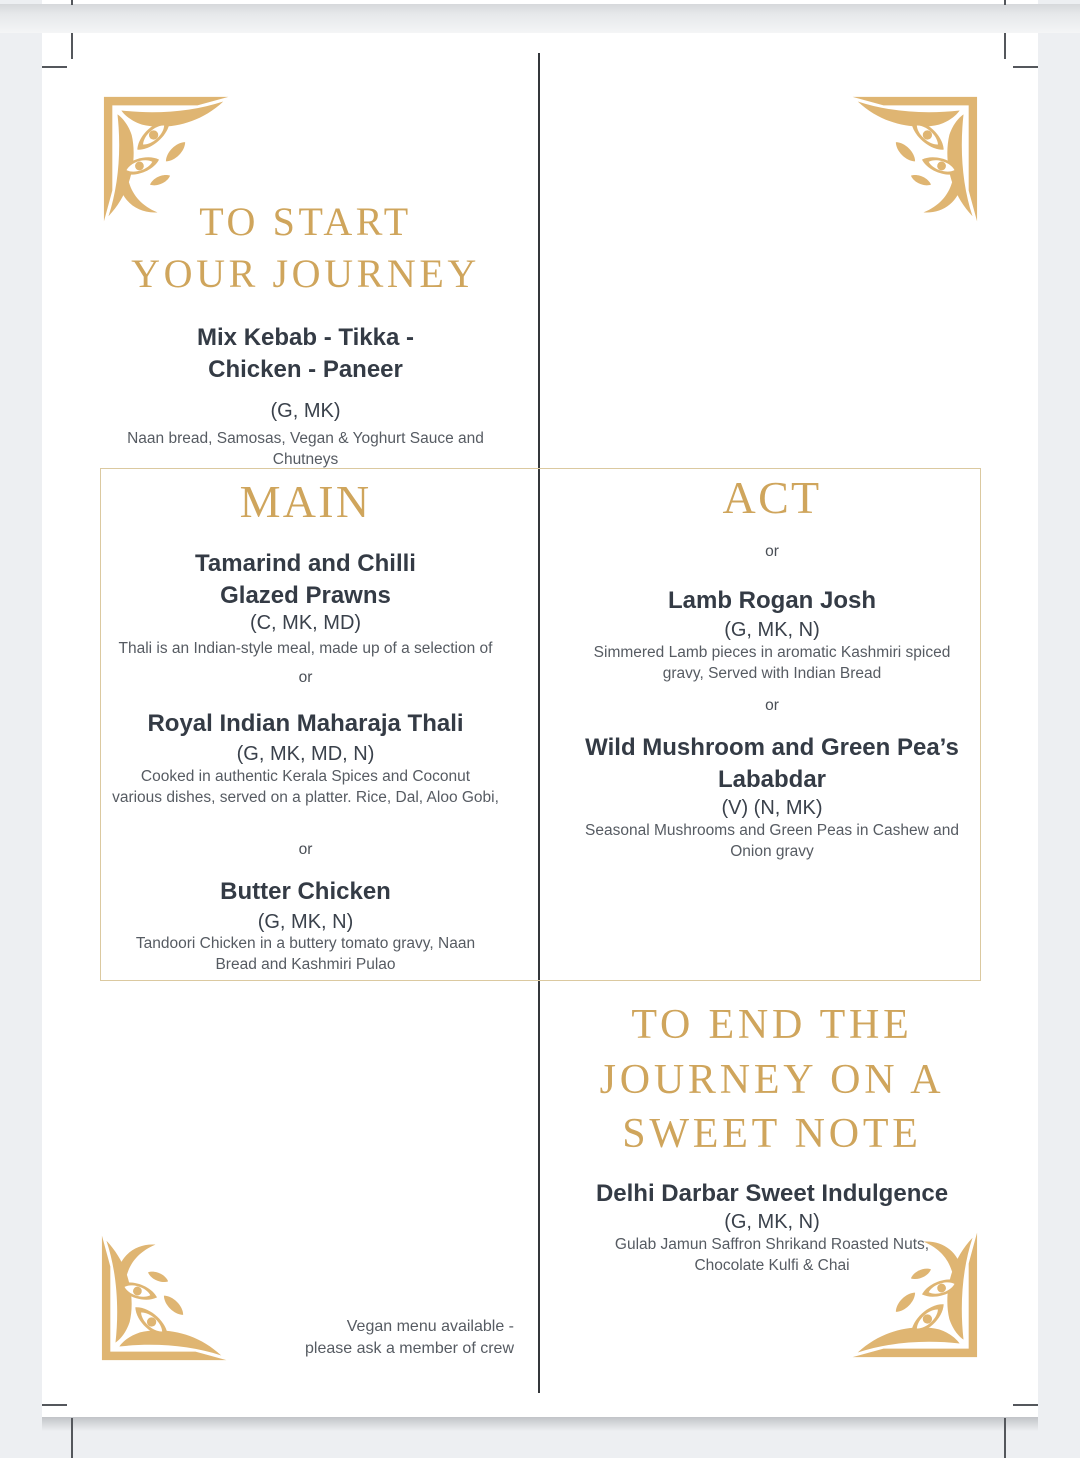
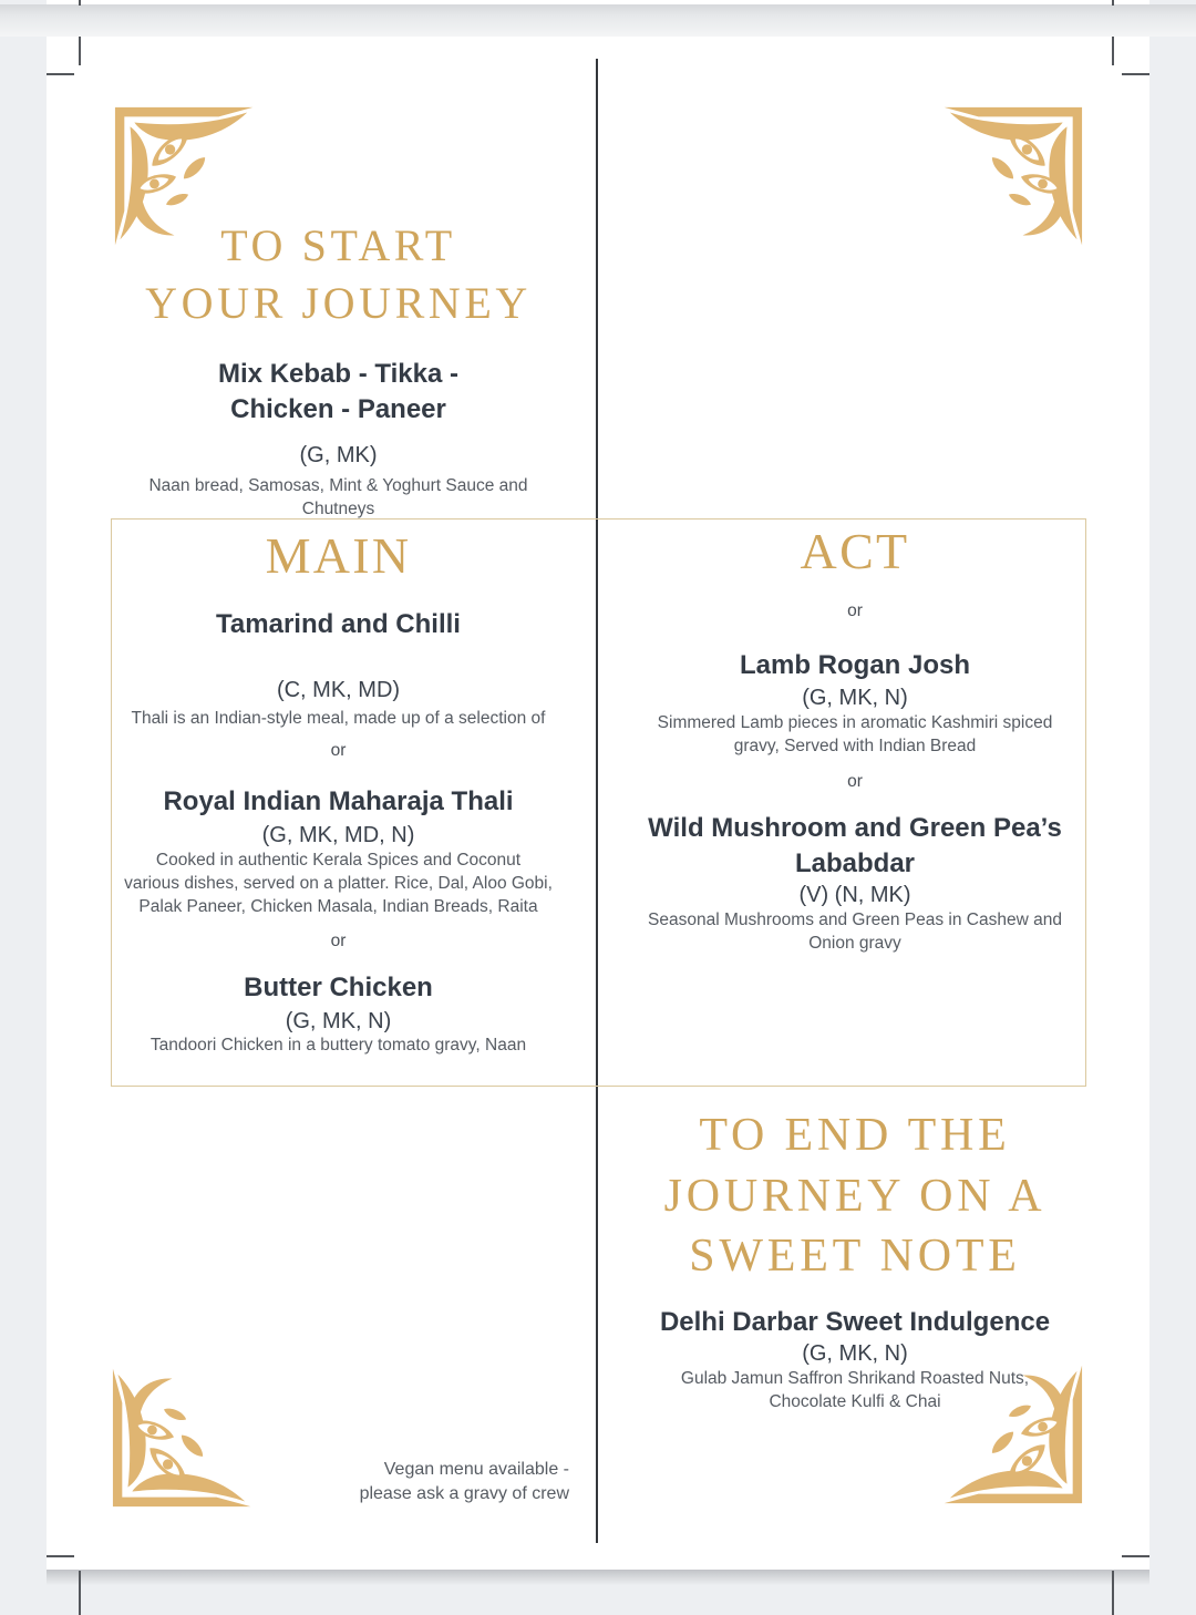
  TO START
  YOUR JOURNEY
  Mix Kebab - Tikka -
  Chicken - Paneer
  (G, MK)
- Naan bread, Samosas, Vegan & Yoghurt Sauce and
+ Naan bread, Samosas, Mint & Yoghurt Sauce and
  Chutneys
  MAIN
  Tamarind and Chilli
- Glazed Prawns
  (C, MK, MD)
  Thali is an Indian-style meal, made up of a selection of
  or
  Royal Indian Maharaja Thali
  (G, MK, MD, N)
  Cooked in authentic Kerala Spices and Coconut
  various dishes, served on a platter. Rice, Dal, Aloo Gobi,
+ Palak Paneer, Chicken Masala, Indian Breads, Raita
  or
  Butter Chicken
  (G, MK, N)
  Tandoori Chicken in a buttery tomato gravy, Naan
- Bread and Kashmiri Pulao
  ACT
  or
  Lamb Rogan Josh
  (G, MK, N)
  Simmered Lamb pieces in aromatic Kashmiri spiced
  gravy, Served with Indian Bread
  or
  Wild Mushroom and Green Pea’s
  Lababdar
  (V) (N, MK)
  Seasonal Mushrooms and Green Peas in Cashew and
  Onion gravy
  TO END THE
  JOURNEY ON A
  SWEET NOTE
  Delhi Darbar Sweet Indulgence
  (G, MK, N)
  Gulab Jamun Saffron Shrikand Roasted Nuts,
  Chocolate Kulfi & Chai
  Vegan menu available -
- please ask a member of crew
+ please ask a gravy of crew
